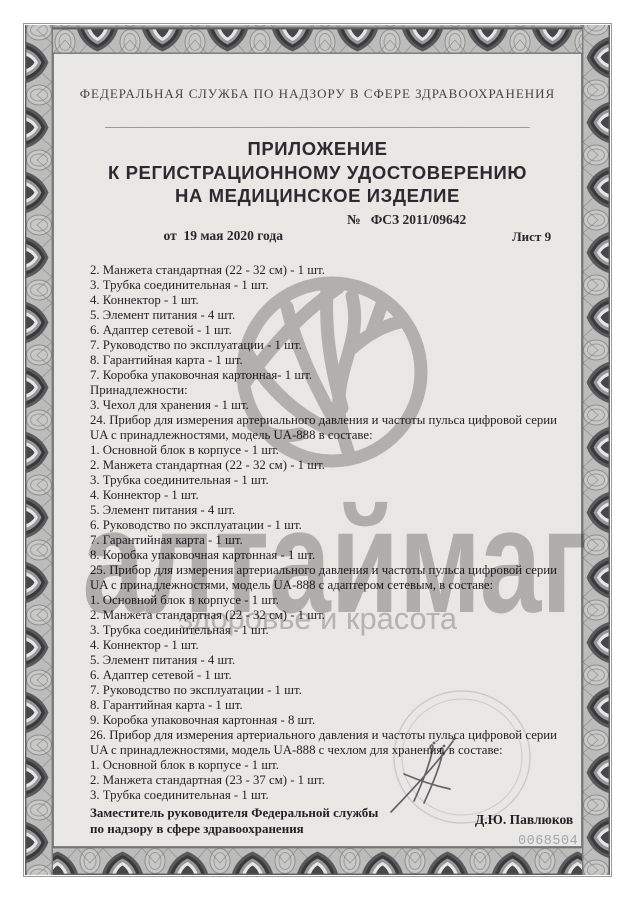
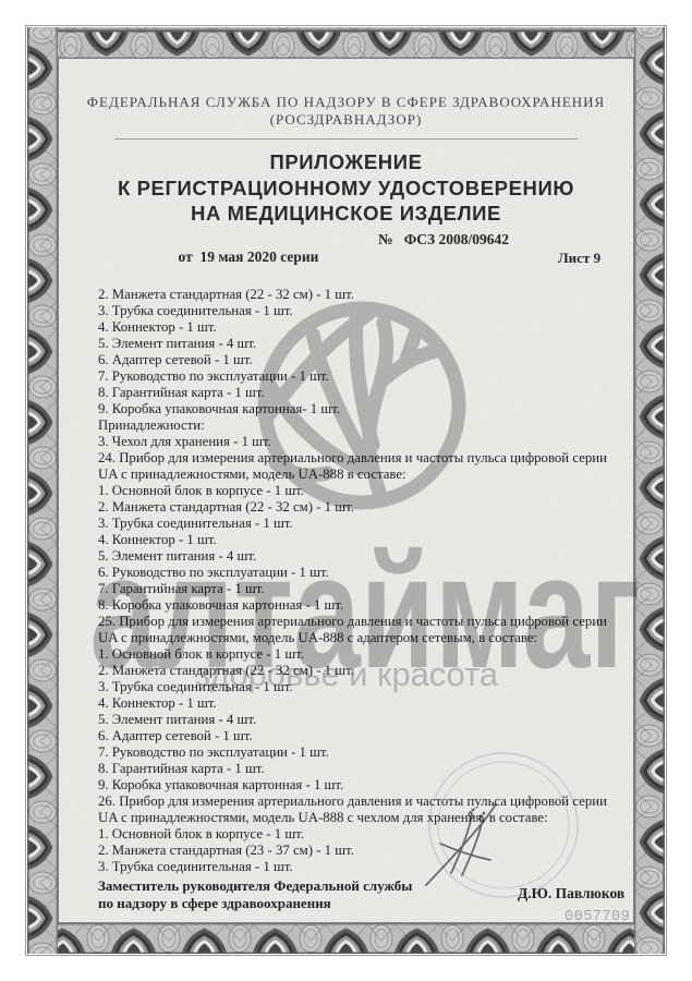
  ФЕДЕРАЛЬНАЯ СЛУЖБА ПО НАДЗОРУ В СФЕРЕ ЗДРАВООХРАНЕНИЯ
+ (РОСЗДРАВНАДЗОР)
  ПРИЛОЖЕНИЕ
  К РЕГИСТРАЦИОННОМУ УДОСТОВЕРЕНИЮ
  НА МЕДИЦИНСКОЕ ИЗДЕЛИЕ
- от 19 мая 2020 года
+ от 19 мая 2020 серии
- № ФСЗ 2011/09642
+ № ФСЗ 2008/09642
  Лист 9
  2. Манжета стандартная (22 - 32 см) - 1 шт.
  3. Трубка соединительная - 1 шт.
  4. Коннектор - 1 шт.
  5. Элемент питания - 4 шт.
  6. Адаптер сетевой - 1 шт.
  7. Руководство по эксплуатации - 1 шт.
  8. Гарантийная карта - 1 шт.
- 7. Коробка упаковочная картонная- 1 шт.
+ 9. Коробка упаковочная картонная- 1 шт.
  Принадлежности:
  3. Чехол для хранения - 1 шт.
  24. Прибор для измерения артериального давления и частоты пульса цифровой серии
  UA с принадлежностями, модель UA-888 в составе:
  1. Основной блок в корпусе - 1 шт.
  2. Манжета стандартная (22 - 32 см) - 1 шт.
  3. Трубка соединительная - 1 шт.
  4. Коннектор - 1 шт.
  5. Элемент питания - 4 шт.
  6. Руководство по эксплуатации - 1 шт.
  7. Гарантийная карта - 1 шт.
  8. Коробка упаковочная картонная - 1 шт.
  25. Прибор для измерения артериального давления и частоты пульса цифровой серии
  UA с принадлежностями, модель UA-888 с адаптером сетевым, в составе:
  1. Основной блок в корпусе - 1 шт.
  2. Манжета стандартная (22 - 32 см) - 1 шт.
  3. Трубка соединительная - 1 шт.
  4. Коннектор - 1 шт.
  5. Элемент питания - 4 шт.
  6. Адаптер сетевой - 1 шт.
  7. Руководство по эксплуатации - 1 шт.
  8. Гарантийная карта - 1 шт.
- 9. Коробка упаковочная картонная - 8 шт.
+ 9. Коробка упаковочная картонная - 1 шт.
  26. Прибор для измерения артериального давления и частоты пульса цифровой серии
  UA с принадлежностями, модель UA-888 с чехлом для хранения, в составе:
  1. Основной блок в корпусе - 1 шт.
  2. Манжета стандартная (23 - 37 см) - 1 шт.
  3. Трубка соединительная - 1 шт.
  Заместитель руководителя Федеральной службы
  по надзору в сфере здравоохранения
  Д.Ю. Павлюков
- 0068504
+ 0057709
  алтаймаг
  здоровье и красота
